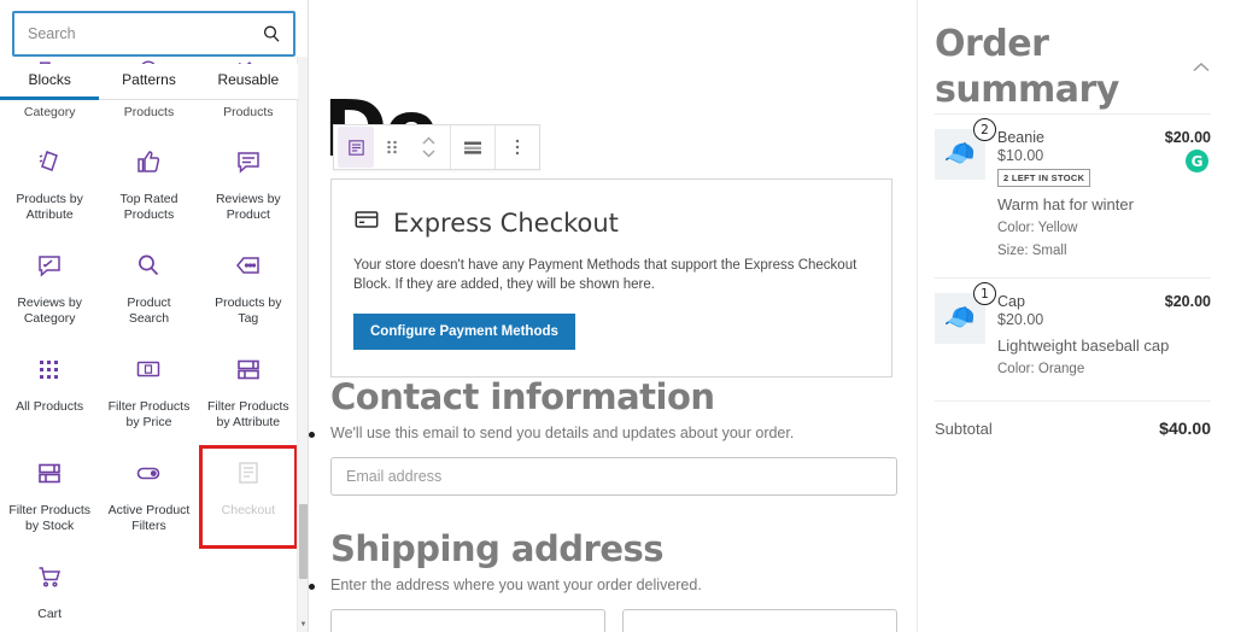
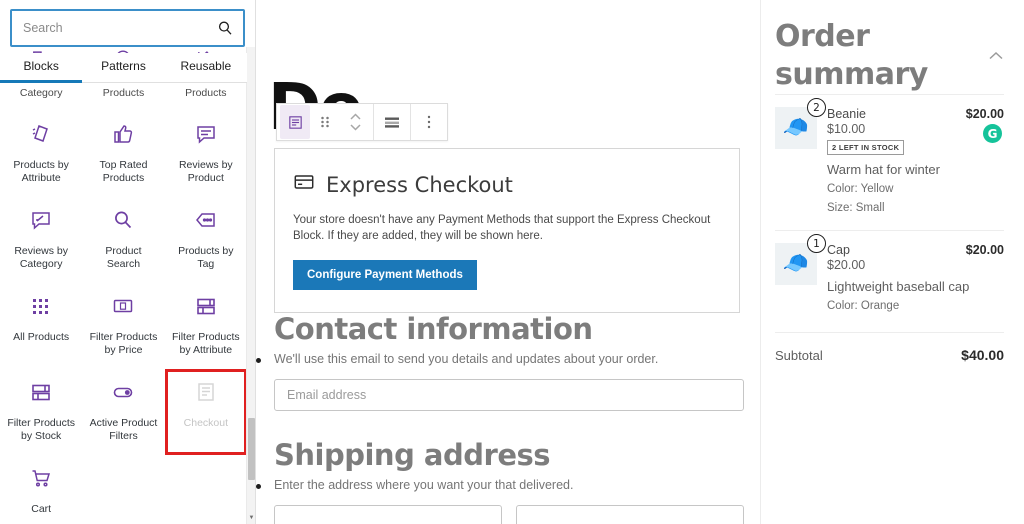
  Search
  Blocks
  Patterns
  Reusable
  Category
  Products
  Products
  Products by Attribute
  Top Rated Products
  Reviews by Product
  Reviews by Category
  Product Search
  Products by Tag
  All Products
  Filter Products by Price
  Filter Products by Attribute
  Filter Products by Stock
  Active Product Filters
  Checkout
  Cart
  Express Checkout
  Your store doesn't have any Payment Methods that support the Express Checkout Block. If they are added, they will be shown here.
  Configure Payment Methods
  Contact information
  We'll use this email to send you details and updates about your order.
  Email address
  Shipping address
- Enter the address where you want your order delivered.
+ Enter the address where you want your that delivered.
  Order summary
  🧢
  2
  Beanie
  $20.00
  $10.00
  2 LEFT IN STOCK
  Warm hat for winter
  Color: Yellow
  Size: Small
  🧢
  1
  Cap
  $20.00
  $20.00
  Lightweight baseball cap
  Color: Orange
  Subtotal
  $40.00
  G
